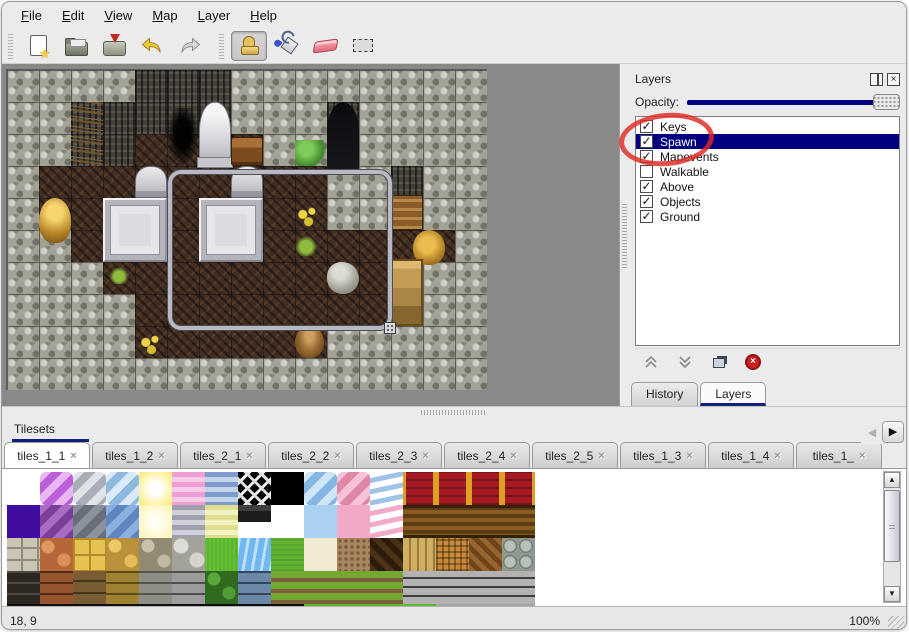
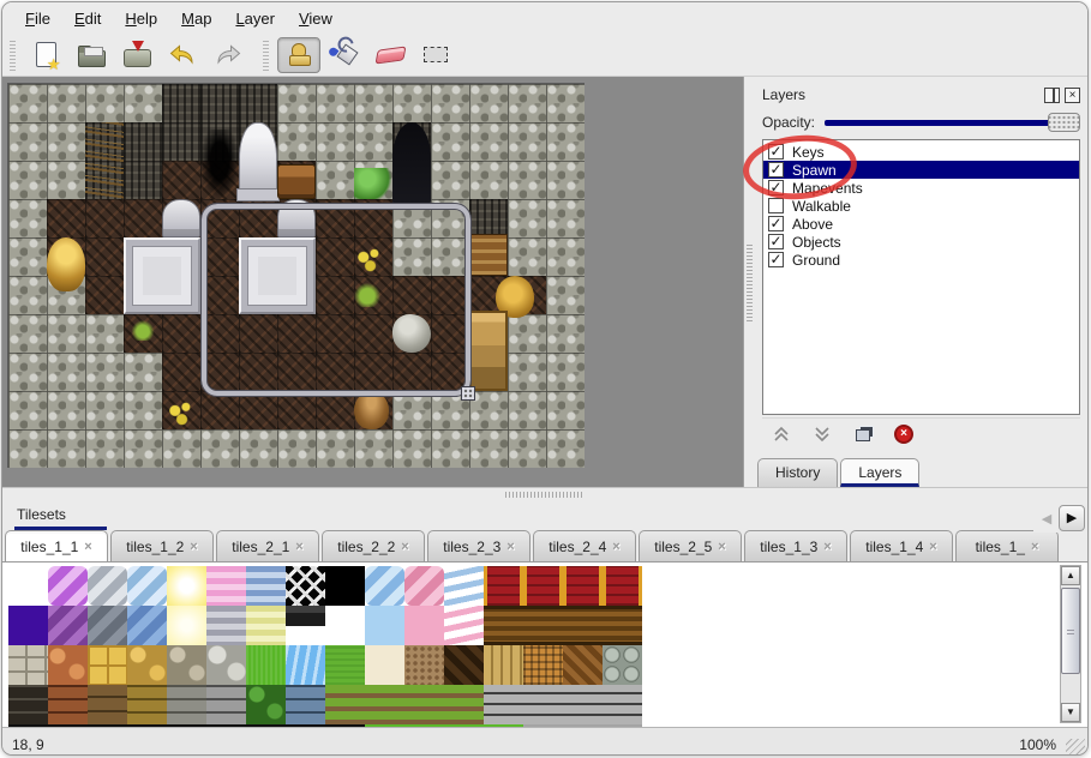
  File
  Edit
- View
+ Help
  Map
  Layer
- Help
+ View
  Layers
  ×
  Opacity:
  ✓
  Keys
  ✓
  Spawn
  ✓
  Mapevents
  Walkable
  ✓
  Above
  ✓
  Objects
  ✓
  Ground
  ×
  History
  Layers
  Tilesets
  tiles_1_1
  ×
  tiles_1_2
  ×
  tiles_2_1
  ×
  tiles_2_2
  ×
  tiles_2_3
  ×
  tiles_2_4
  ×
  tiles_2_5
  ×
  tiles_1_3
  ×
  tiles_1_4
  ×
  tiles_1_
  ×
  ◀
  ▶
  ▲
  ▼
  18, 9
  100%
